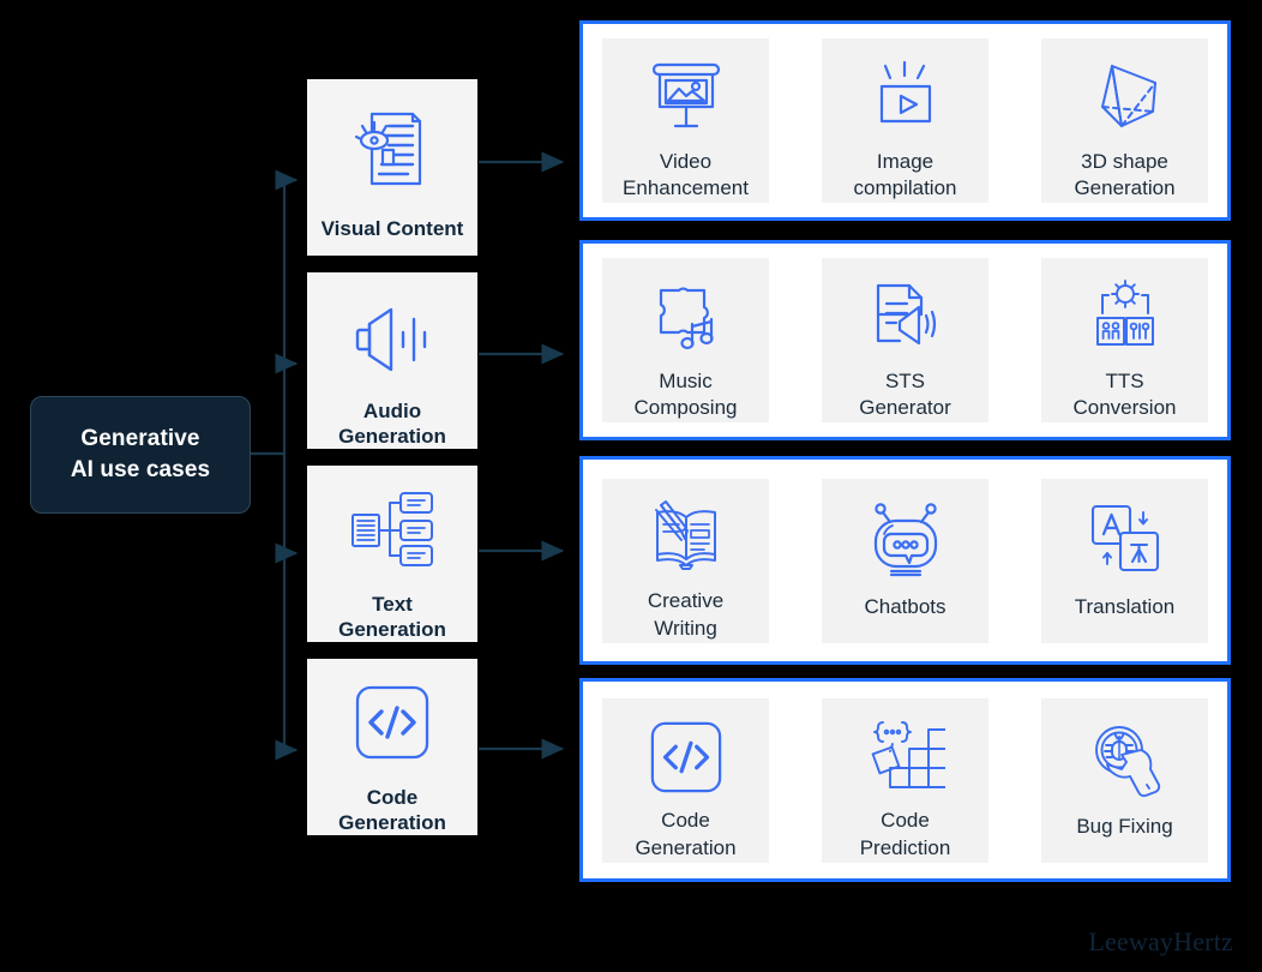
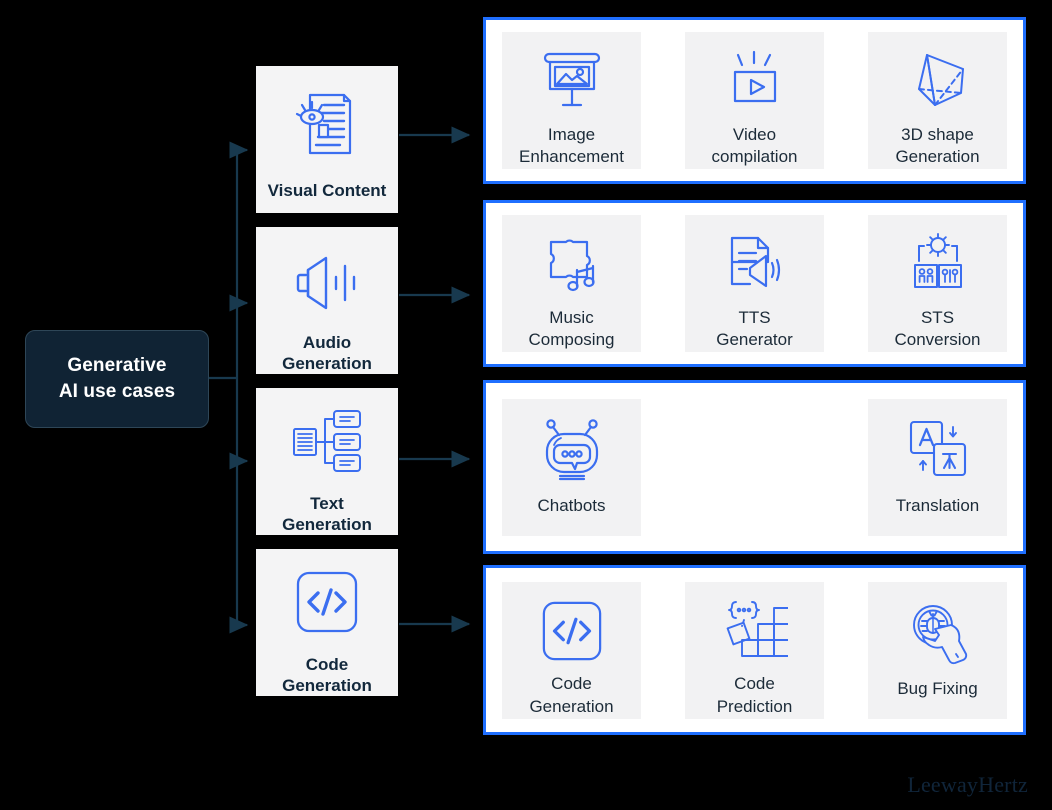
  Generative
  AI use cases
  Visual Content
  Audio
  Generation
  Text
  Generation
  Code
  Generation
- Video
+ Image
  Enhancement
- Image
+ Video
  compilation
  3D shape
  Generation
  Music
  Composing
- STS
+ TTS
  Generator
- TTS
+ STS
  Conversion
- Creative
- Writing
  Chatbots
  Translation
  Code
  Generation
  Code
  Prediction
  Bug Fixing
  LeewayHertz
